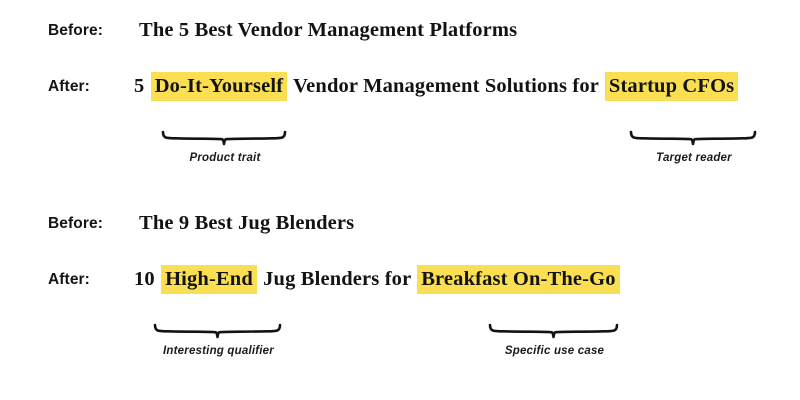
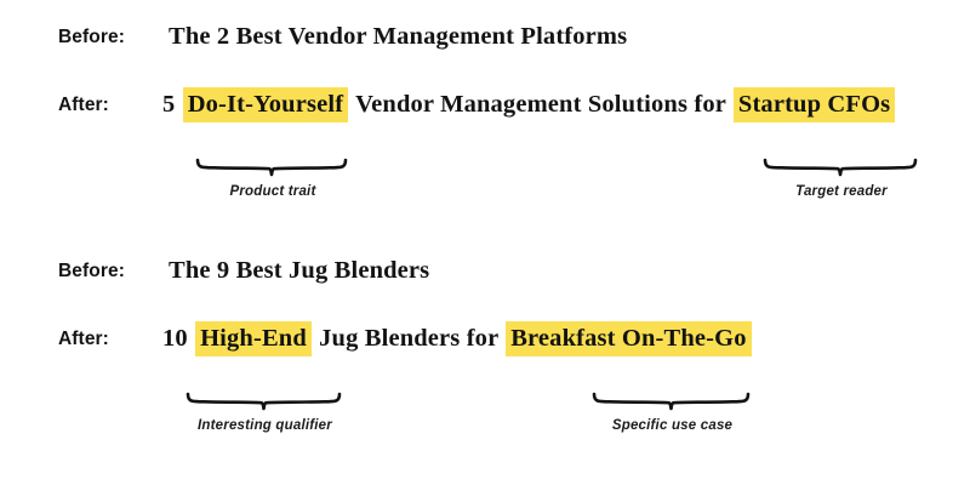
  Before:
- The 5 Best Vendor Management Platforms
+ The 2 Best Vendor Management Platforms
  After:
  5 Do-It-Yourself Vendor Management Solutions for Startup CFOs
  Product trait
  Target reader
  Before:
  The 9 Best Jug Blenders
  After:
  10 High-End Jug Blenders for Breakfast On-The-Go
  Interesting qualifier
  Specific use case
